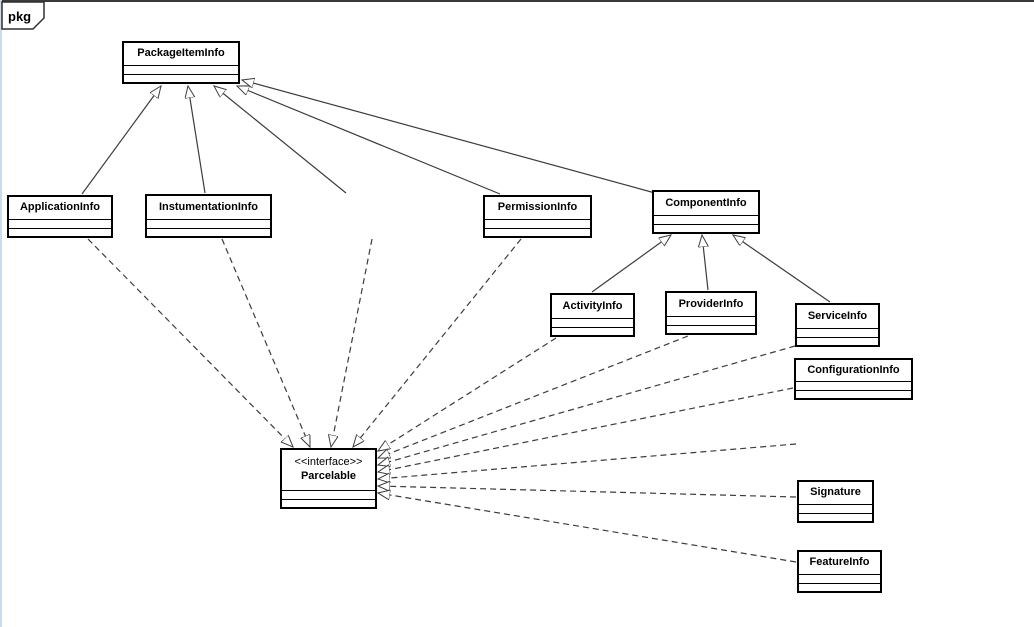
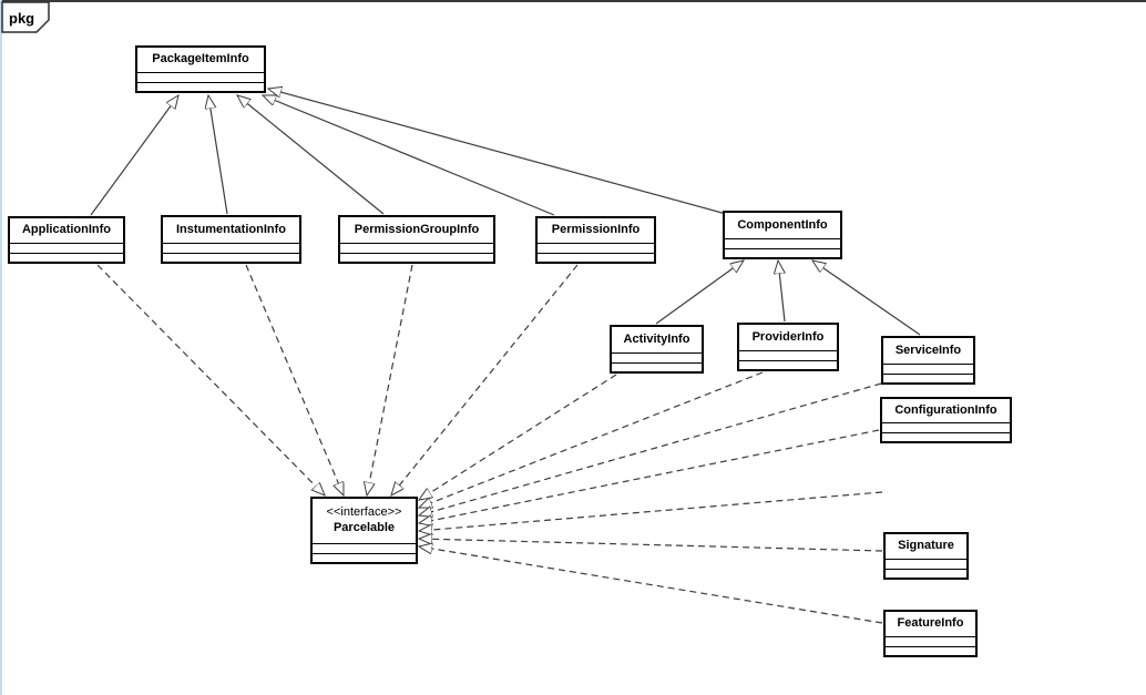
  pkg
  PackageItemInfo
  ApplicationInfo
  InstumentationInfo
+ PermissionGroupInfo
  PermissionInfo
  ComponentInfo
  ActivityInfo
  ProviderInfo
  ServiceInfo
  ConfigurationInfo
  Signature
  FeatureInfo
  <<interface>>
  Parcelable
